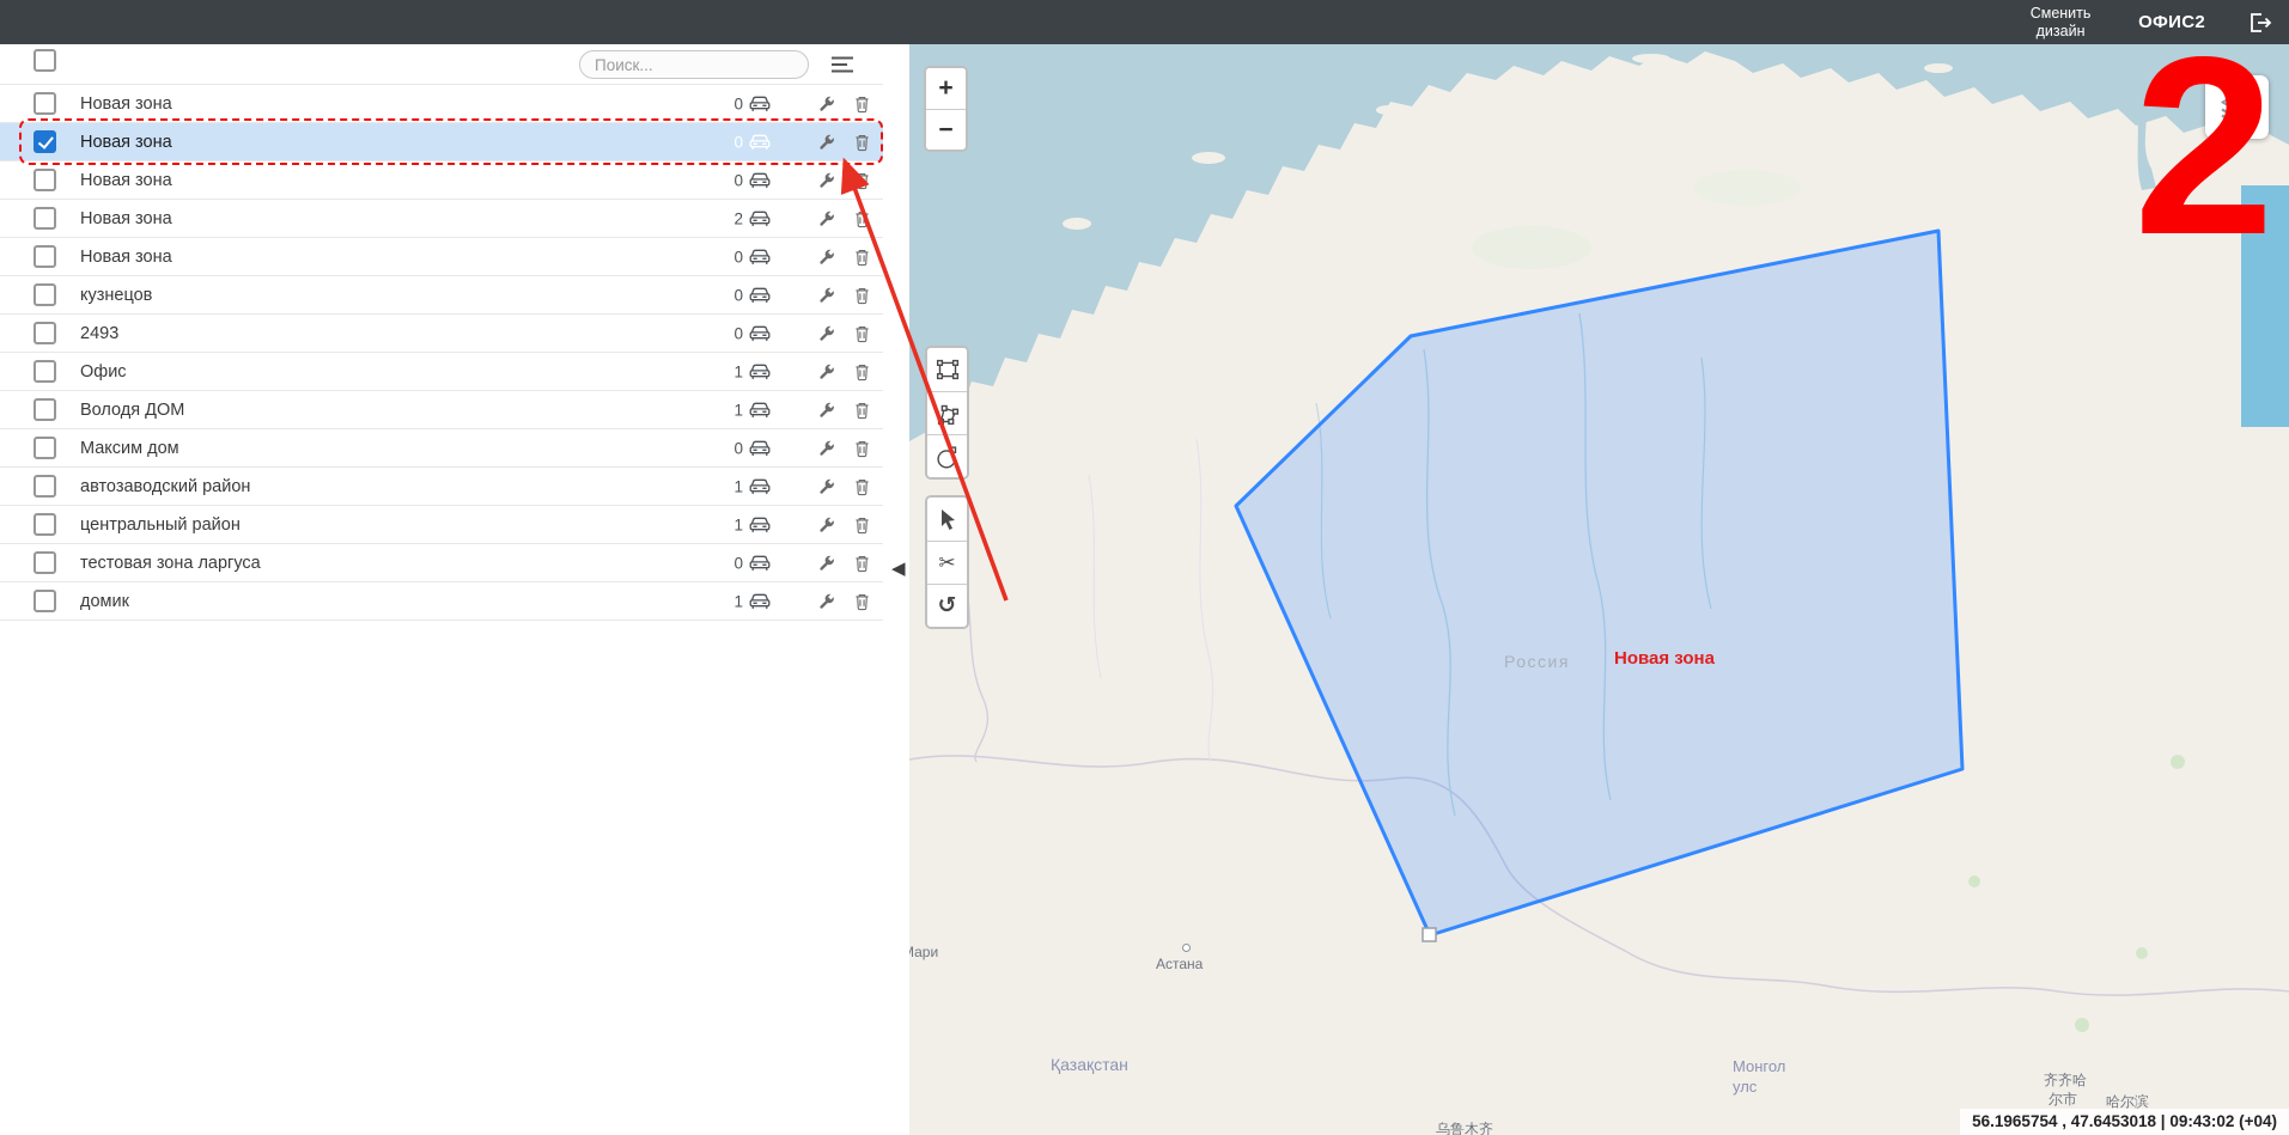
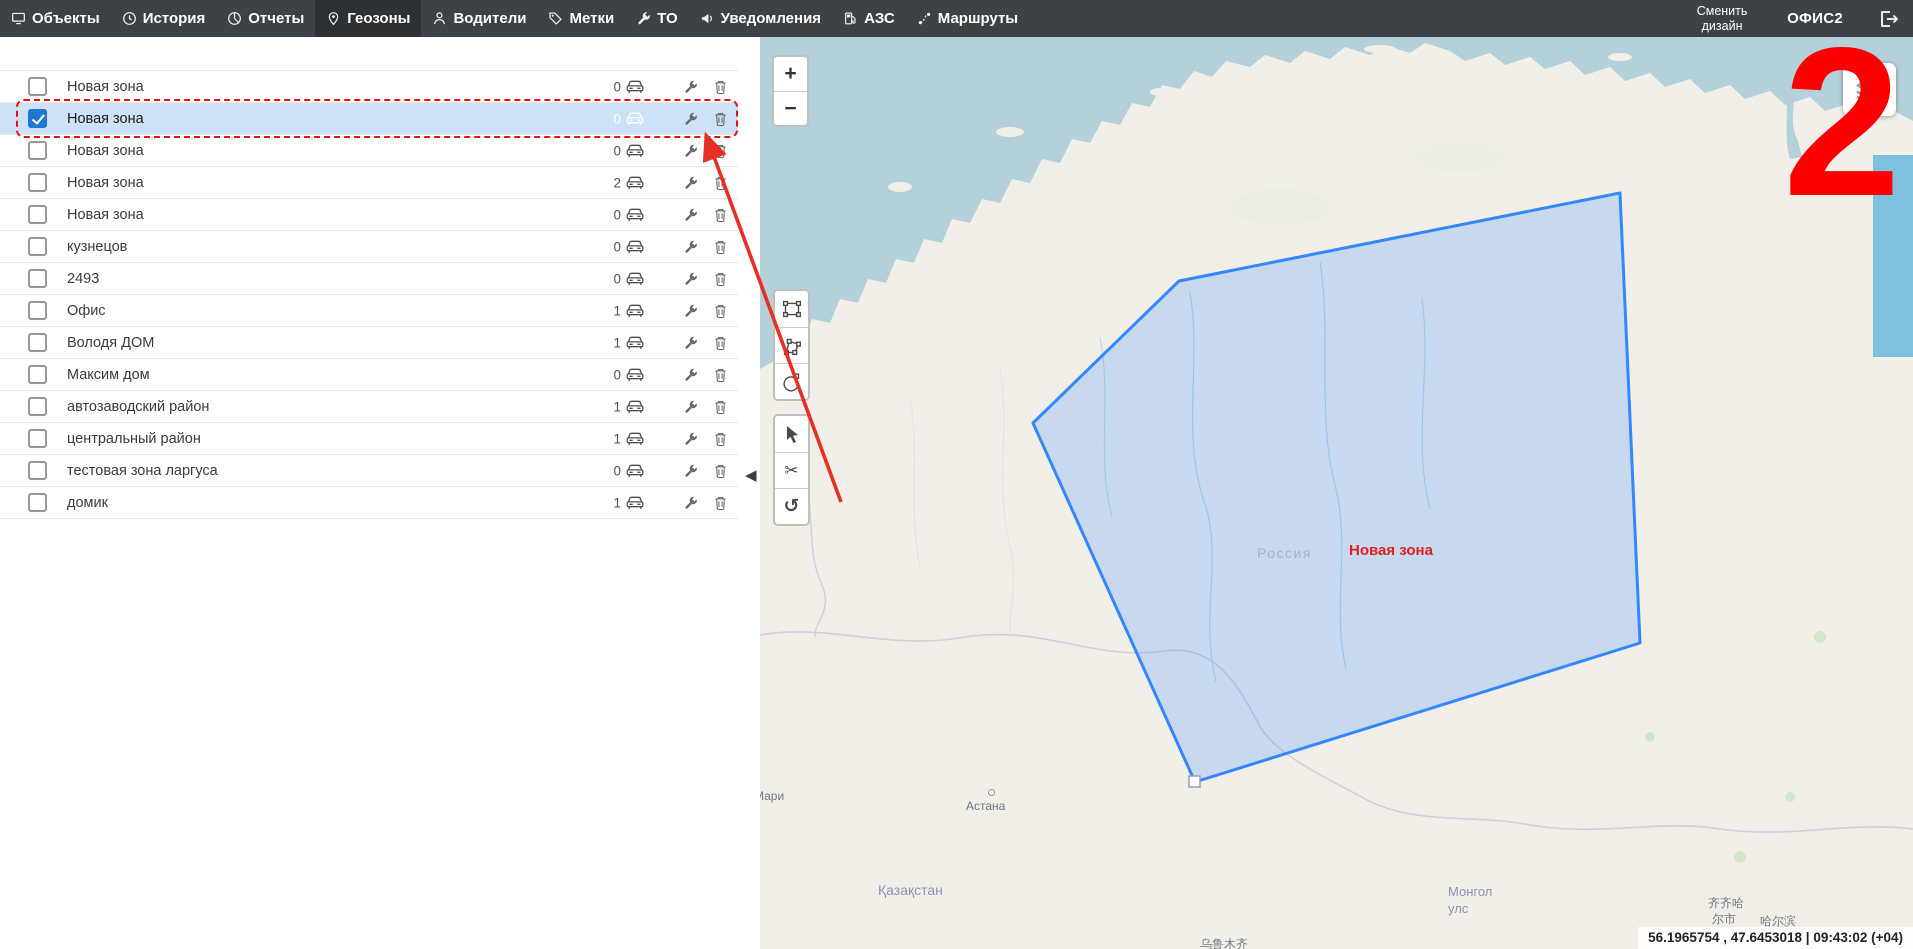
+ Объекты
+ История
+ Отчеты
+ Геозоны
+ Водители
+ Метки
+ ТО
+ Уведомления
+ АЗС
+ Маршруты
  Сменить дизайн
  ОФИС2
- Поиск...
  Новая зона
  0
  Новая зона
  0
  Новая зона
  0
  Новая зона
  2
  Новая зона
  0
  кузнецов
  0
  2493
  0
  Офис
  1
  Володя ДОМ
  1
  Максим дом
  0
  автозаводский район
  1
  центральный район
  1
  тестовая зона ларгуса
  0
  домик
  1
  Россия
  Новая зона
  Астана
  Қазақстан
  Монгол
  улс
  齐齐哈
  尔市
  哈尔滨
  乌鲁木齐
  ари
  +
  −
  ✂
  ↺
  56.1965754 , 47.6453018 | 09:43:02 (+04)
  ◀
  2
